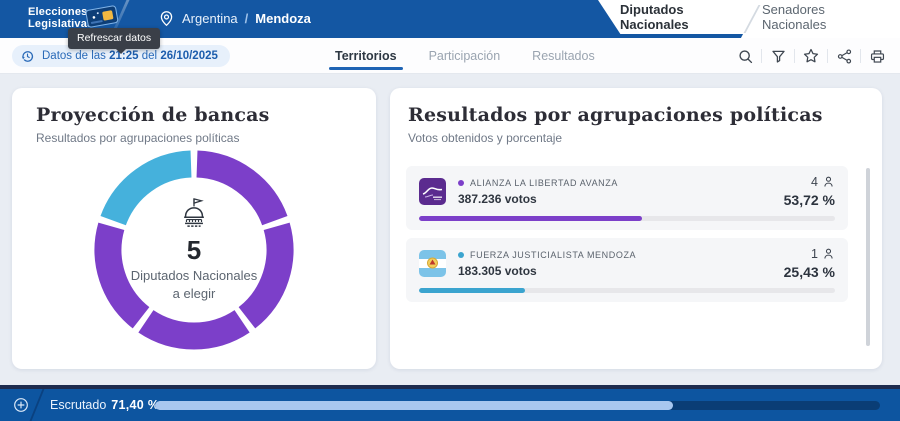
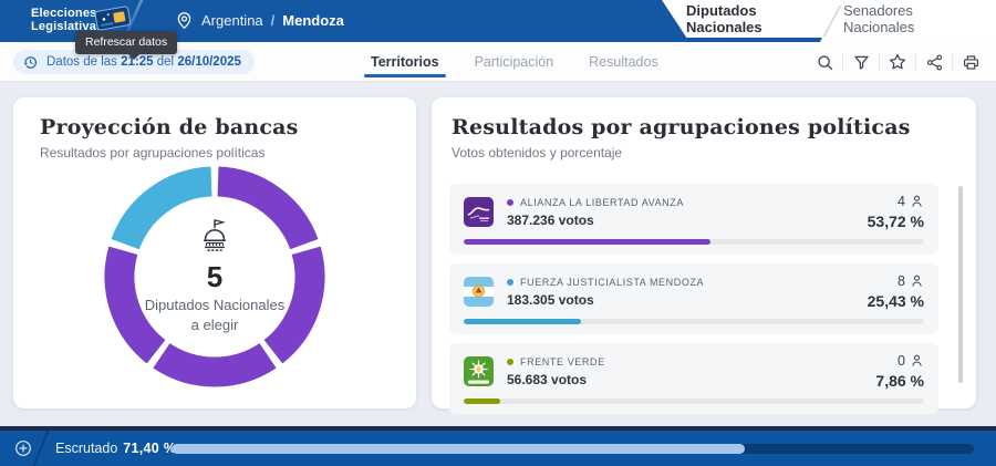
  Elecciones
  Legislativa
  Argentina
  /
  Mendoza
  Diputados Nacionales
  Senadores Nacionales
  Refrescar datos
  Datos de las 21:25 del 26/10/2025
  Territorios
  Participación
  Resultados
  Proyección de bancas
  Resultados por agrupaciones políticas
  5
  Diputados Nacionales
  a elegir
  Resultados por agrupaciones políticas
  Votos obtenidos y porcentaje
  ALIANZA LA LIBERTAD AVANZA
  387.236 votos
  4
  53,72 %
  FUERZA JUSTICIALISTA MENDOZA
  183.305 votos
- 1
+ 8
  25,43 %
+ FRENTE VERDE
+ 56.683 votos
+ 0
+ 7,86 %
  Escrutado 71,40 %
